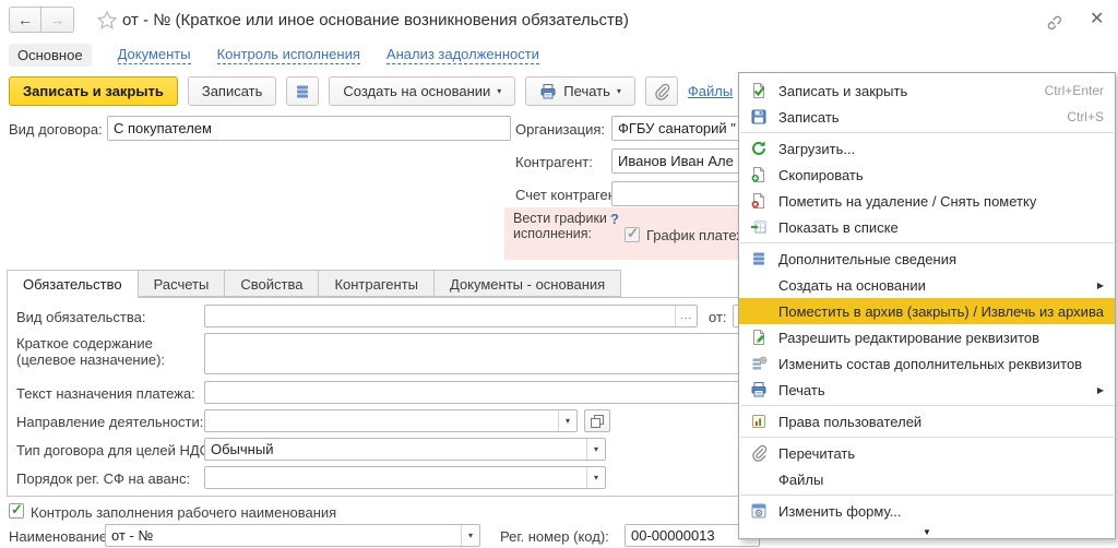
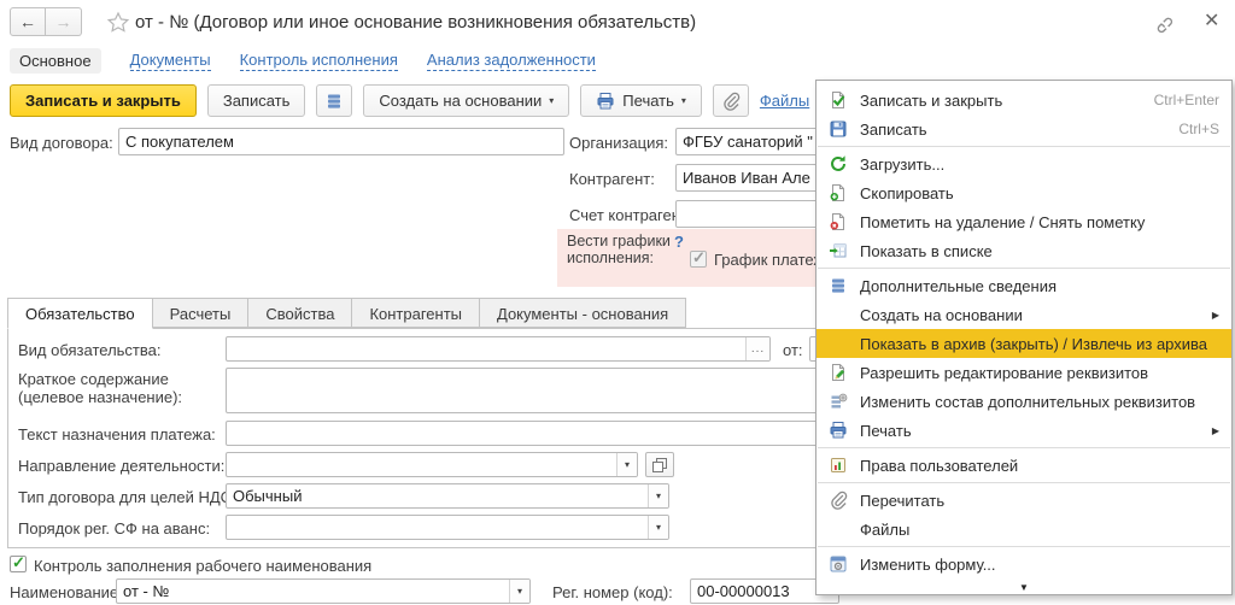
  ←
  →
- от - № (Краткое или иное основание возникновения обязательств)
+ от - № (Договор или иное основание возникновения обязательств)
  ✕
  Основное
  Документы
  Контроль исполнения
  Анализ задолженности
  Записать и закрыть
  Записать
  Создать на основании
  ▾
  Печать
  ▾
  Файлы
  Вид договора:
  С покупателем
  Организация:
  ФГБУ санаторий "
  Контрагент:
  Иванов Иван Але
  Счет контраге
  Вести графики исполнения:
  ?
  ✓
  График плате
  Обязательство
  Расчеты
  Свойства
  Контрагенты
  Документы - основания
  Вид обязательства:
  ...
  от:
  Краткое содержание (целевое назначение):
  Текст назначения платежа:
  Направление деятельности:
  ▾
  Тип договора для целей НД
  Обычный
  ▾
  Порядок рег. СФ на аванс:
  ▾
  ✓
  Контроль заполнения рабочего наименования
  Наименование
  от - №
  ▾
  Рег. номер (код):
  00-00000013
  Записать и закрыть
  Ctrl+Enter
  Записать
  Ctrl+S
  Загрузить...
  Скопировать
  Пометить на удаление / Снять пометку
  Показать в списке
  Дополнительные сведения
  Создать на основании
  ▶
- Поместить в архив (закрыть) / Извлечь из архива
+ Показать в архив (закрыть) / Извлечь из архива
  Разрешить редактирование реквизитов
  Изменить состав дополнительных реквизитов
  Печать
  ▶
  Права пользователей
  Перечитать
  Файлы
  Изменить форму...
  ▼
